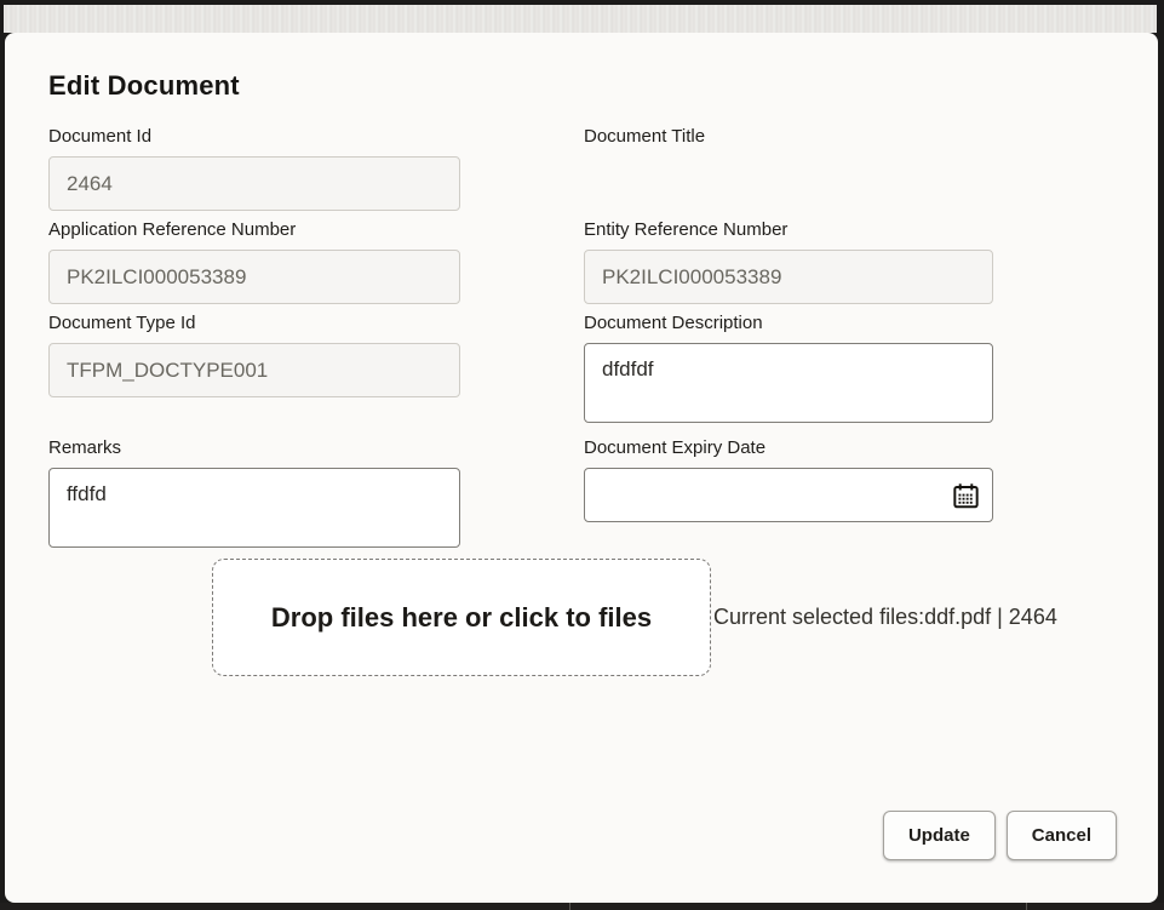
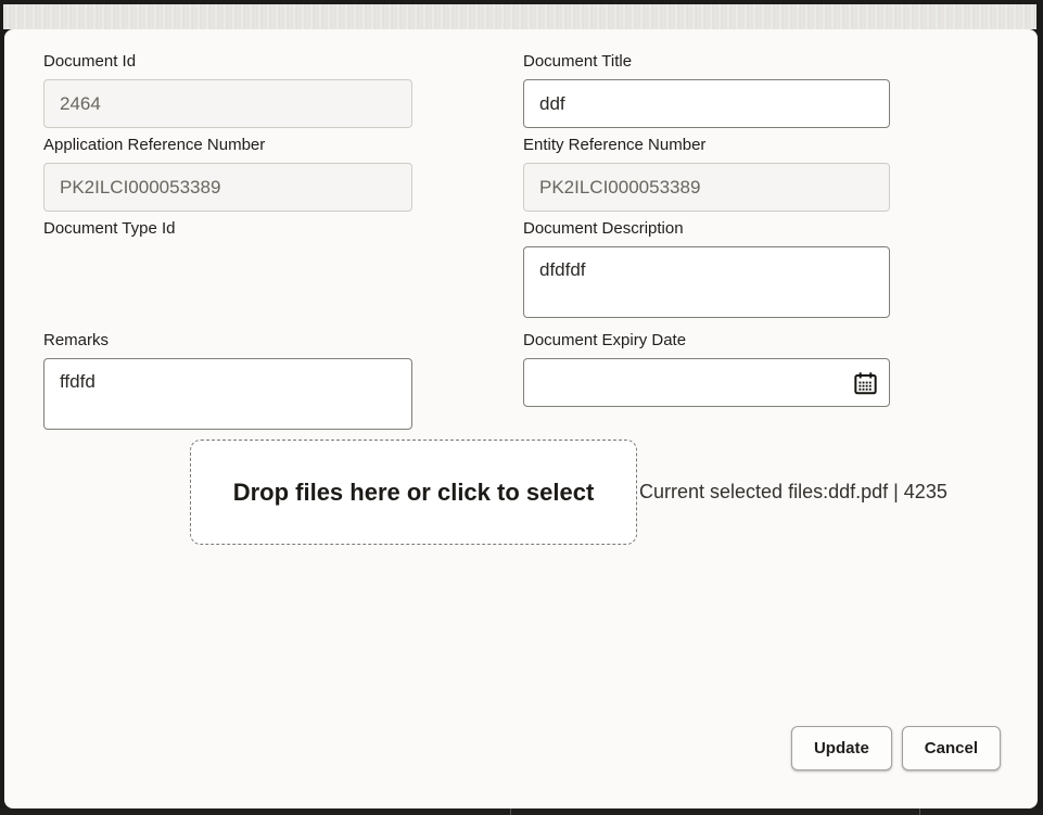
- Edit Document
  Document Id
  2464
  Document Title
+ ddf
  Application Reference Number
  PK2ILCI000053389
  Entity Reference Number
  PK2ILCI000053389
  Document Type Id
- TFPM_DOCTYPE001
  Document Description
  dfdfdf
  Remarks
  ffdfd
  Document Expiry Date
- Drop files here or click to files
+ Drop files here or click to select
- Current selected files:ddf.pdf | 2464
+ Current selected files:ddf.pdf | 4235
  Update
  Cancel
